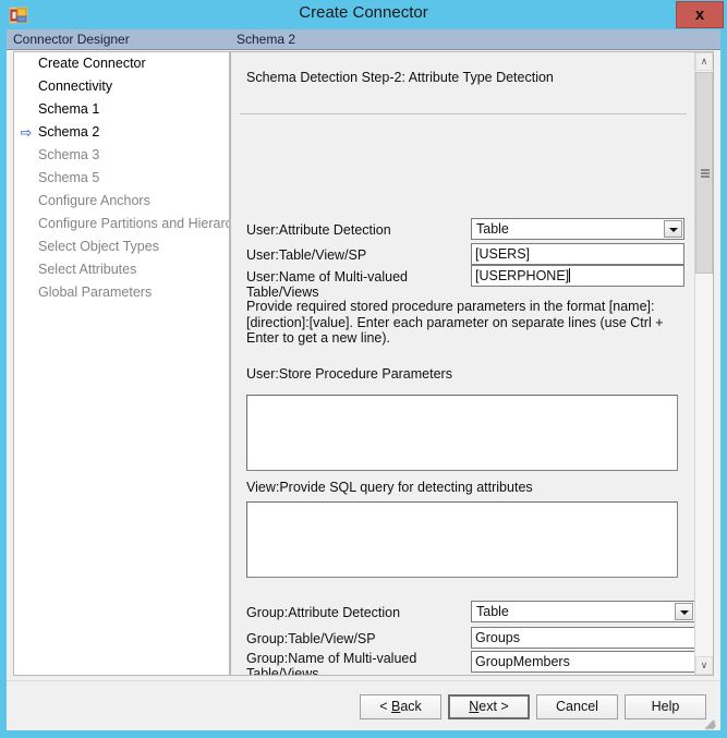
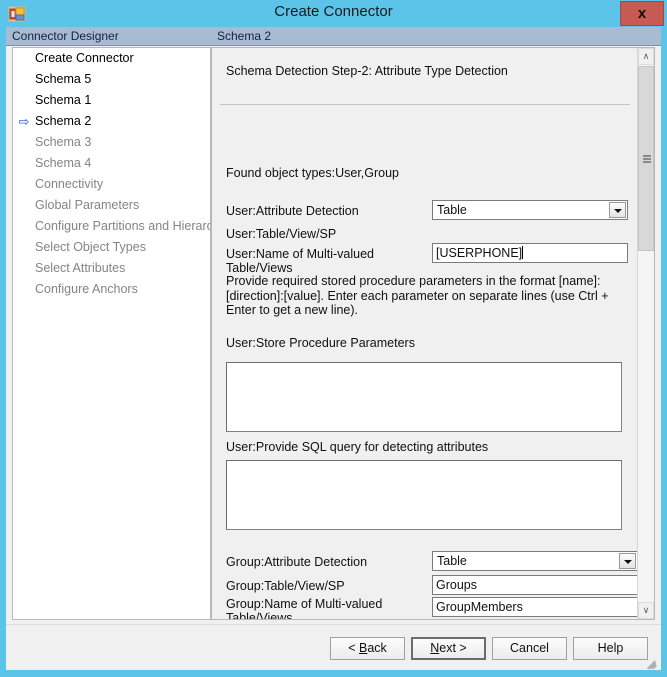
  Create Connector
  x
  Connector Designer
  Schema 2
  Create Connector
- Connectivity
+ Schema 5
  Schema 1
  ⇨
  Schema 2
  Schema 3
+ Schema 4
- Schema 5
+ Connectivity
- Configure Anchors
+ Global Parameters
  Configure Partitions and Hierarc
  Select Object Types
  Select Attributes
- Global Parameters
+ Configure Anchors
  Schema Detection Step-2: Attribute Type Detection
+ Found object types:User,Group
  User:Attribute Detection
  Table
  User:Table/View/SP
- [USERS]
  User:Name of Multi-valued
  Table/Views
  [USERPHONE]
  Provide required stored procedure parameters in the format [name]:[direction]:[value]. Enter each parameter on separate lines (use Ctrl + Enter to get a new line).
  User:Store Procedure Parameters
- View:Provide SQL query for detecting attributes
+ User:Provide SQL query for detecting attributes
  Group:Attribute Detection
  Table
  Group:Table/View/SP
  Groups
  Group:Name of Multi-valued
  Table/Views
  GroupMembers
  ∧
  ∨
  < Back
  Next >
  Cancel
  Help
